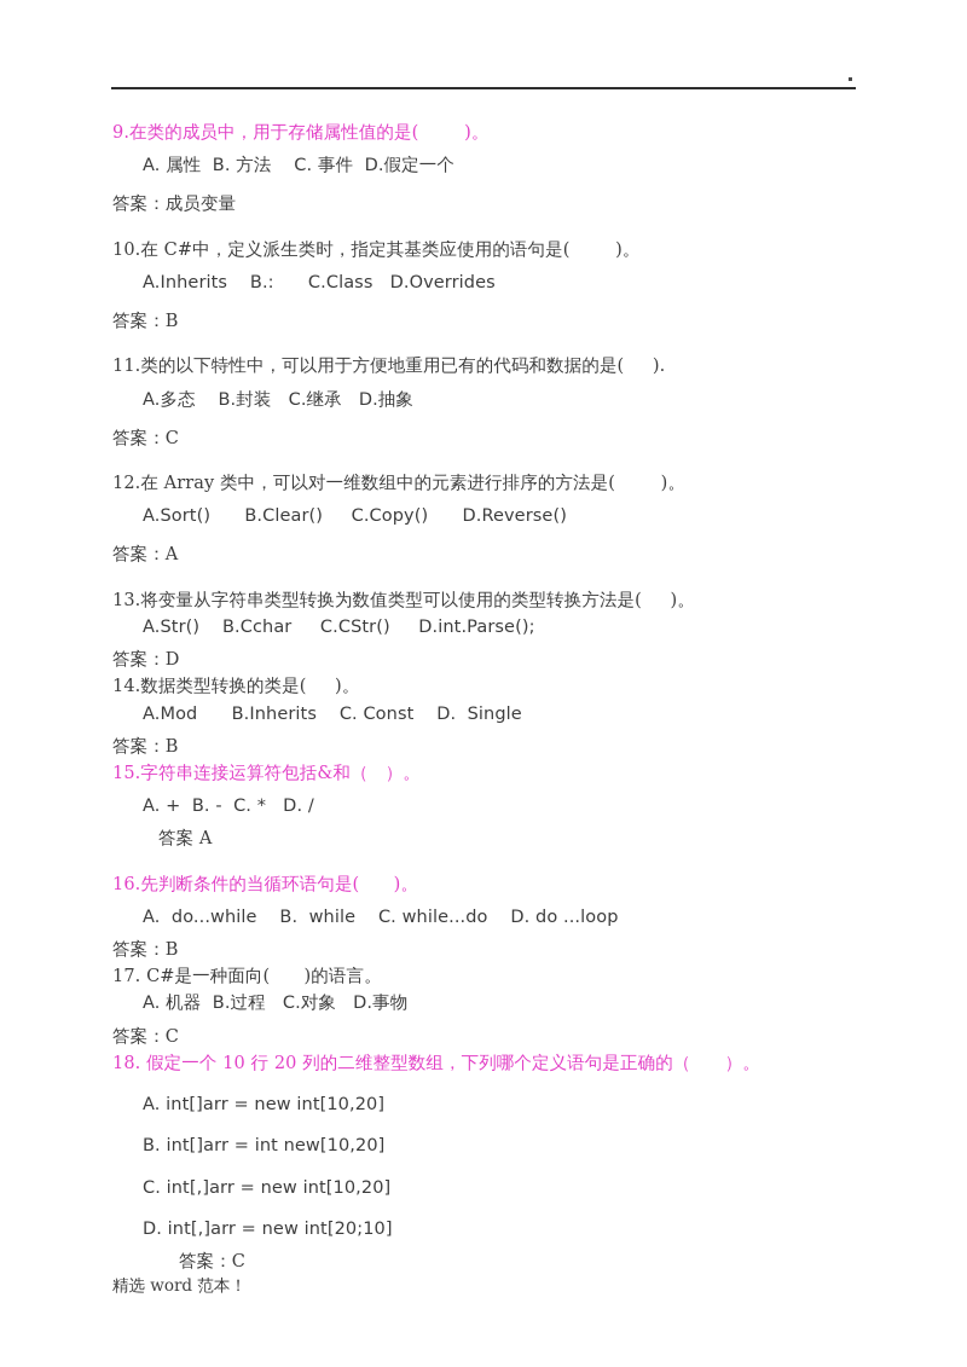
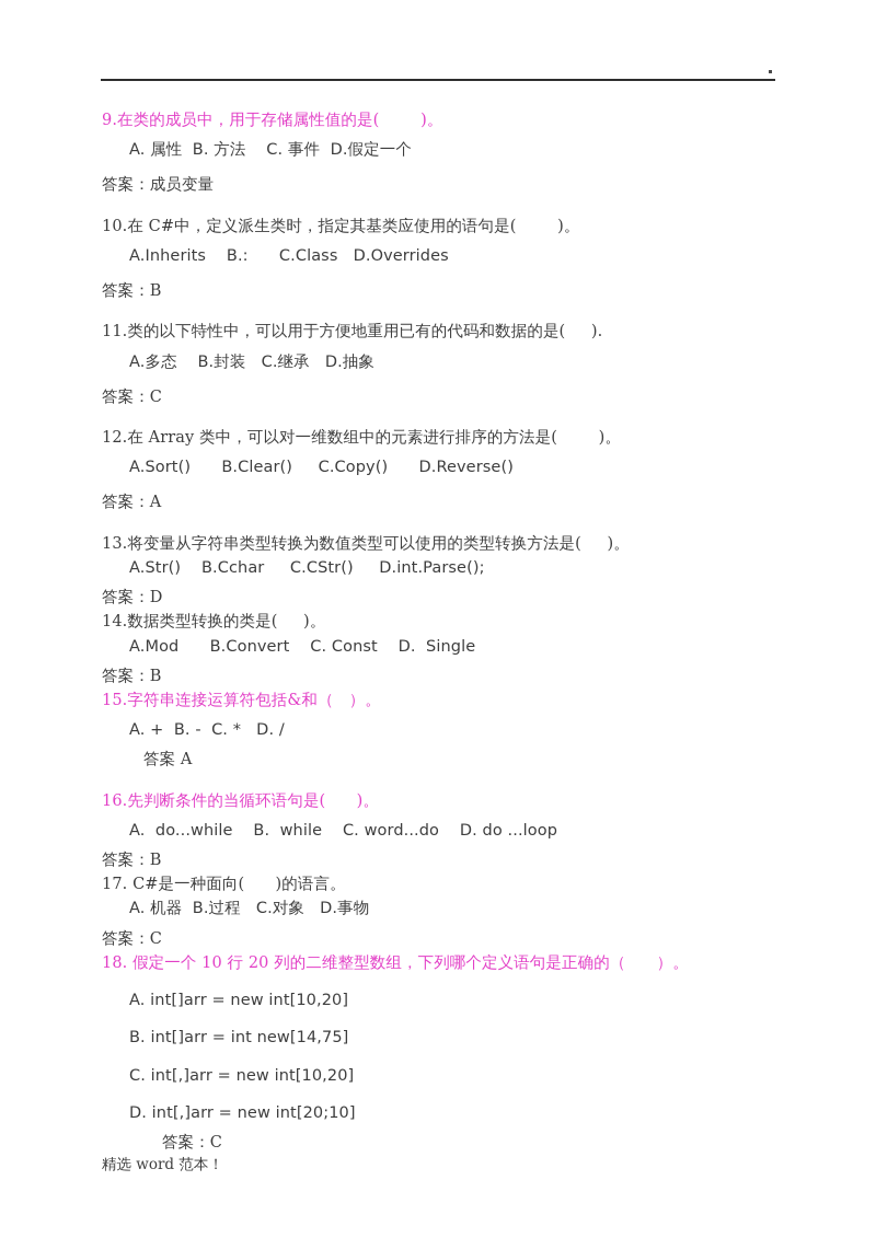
  9.在类的成员中，用于存储属性值的是( )。
  A. 属性 B. 方法 C. 事件 D.假定一个
  答案：成员变量
  10.在 C#中，定义派生类时，指定其基类应使用的语句是( )。
  A.Inherits B.: C.Class D.Overrides
  答案：B
  11.类的以下特性中，可以用于方便地重用已有的代码和数据的是( ).
  A.多态 B.封装 C.继承 D.抽象
  答案：C
  12.在 Array 类中，可以对一维数组中的元素进行排序的方法是( )。
  A.Sort() B.Clear() C.Copy() D.Reverse()
  答案：A
  13.将变量从字符串类型转换为数值类型可以使用的类型转换方法是( )。
  A.Str() B.Cchar C.CStr() D.int.Parse();
  答案：D
  14.数据类型转换的类是( )。
- A.Mod B.Inherits C. Const D. Single
+ A.Mod B.Convert C. Const D. Single
  答案：B
  15.字符串连接运算符包括&和（ ）。
  A. + B. - C. * D. /
  答案 A
  16.先判断条件的当循环语句是( )。
- A. do...while B. while C. while...do D. do ...loop
+ A. do...while B. while C. word...do D. do ...loop
  答案：B
  17. C#是一种面向( )的语言。
  A. 机器 B.过程 C.对象 D.事物
  答案：C
  18. 假定一个 10 行 20 列的二维整型数组，下列哪个定义语句是正确的（ ）。
  A. int[]arr = new int[10,20]
- B. int[]arr = int new[10,20]
+ B. int[]arr = int new[14,75]
  C. int[,]arr = new int[10,20]
  D. int[,]arr = new int[20;10]
  答案：C
  精选 word 范本！
